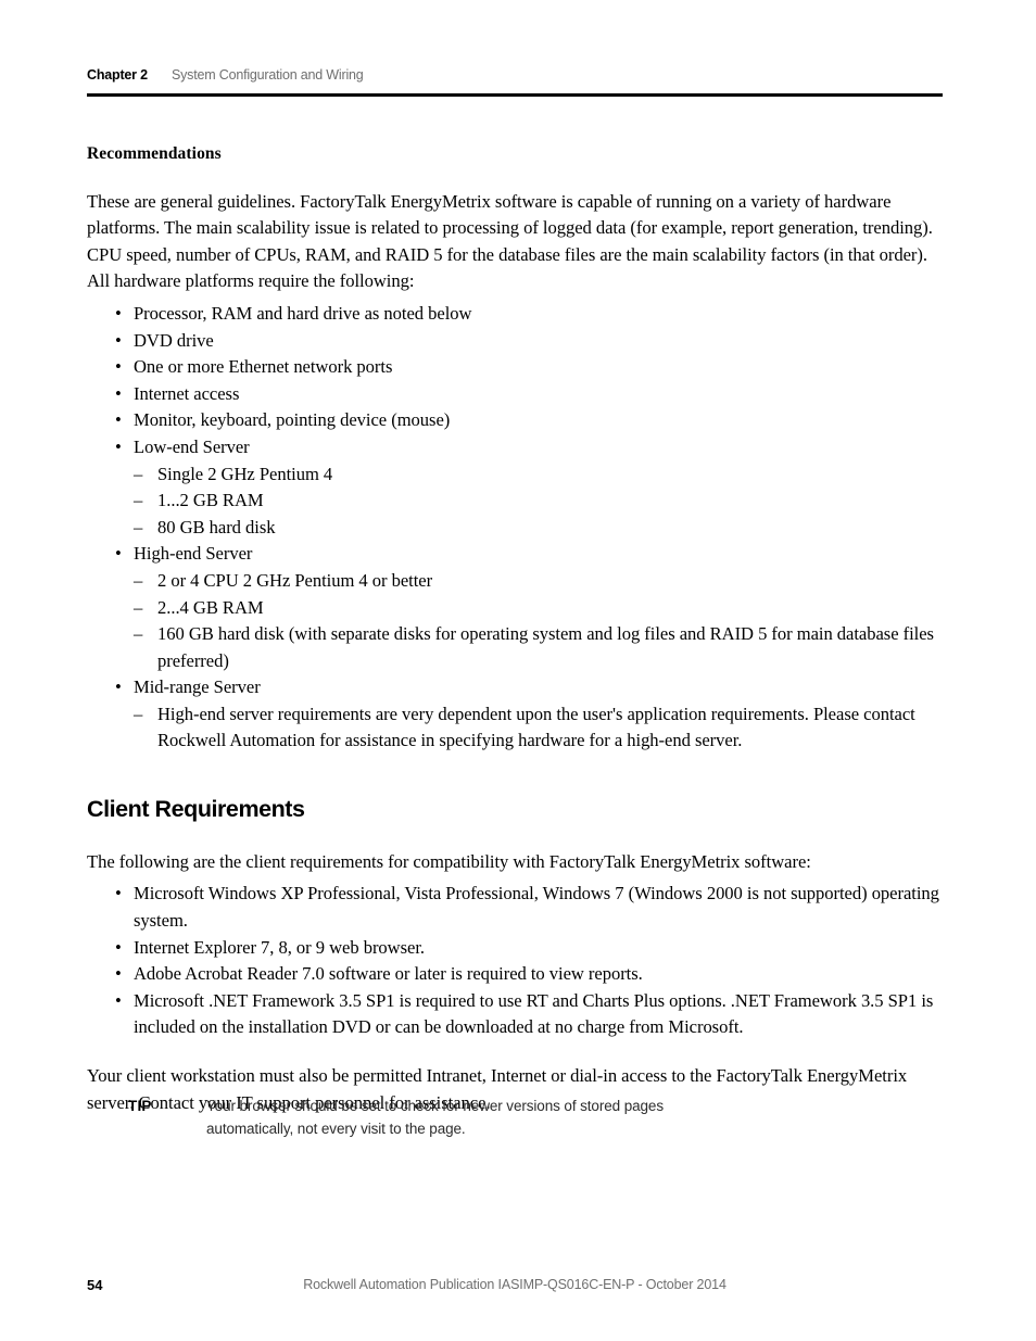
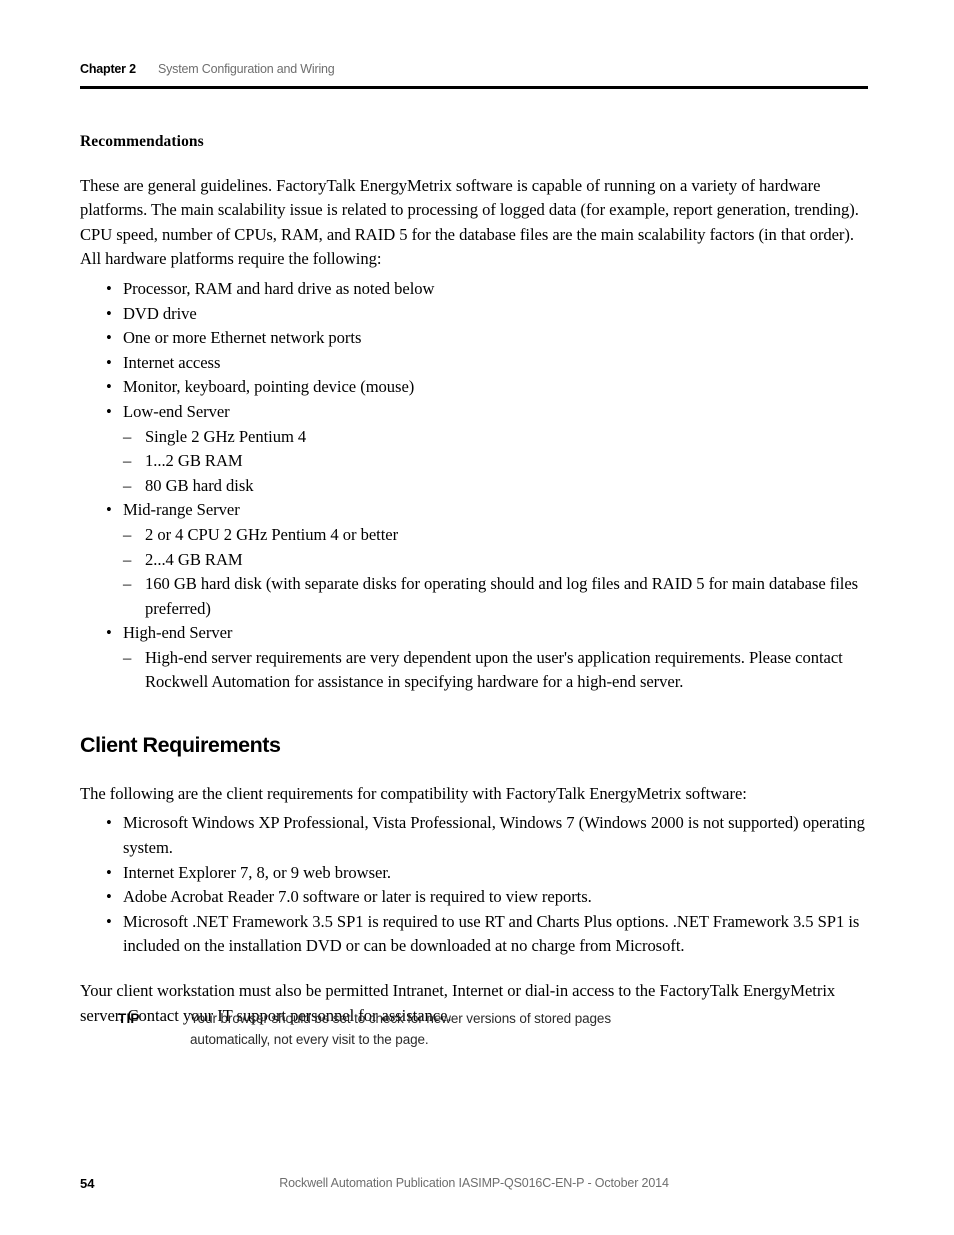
  Chapter 2
  System Configuration and Wiring
  Recommendations
  These are general guidelines. FactoryTalk EnergyMetrix software is capable of running on a variety of hardware platforms. The main scalability issue is related to processing of logged data (for example, report generation, trending). CPU speed, number of CPUs, RAM, and RAID 5 for the database files are the main scalability factors (in that order). All hardware platforms require the following:
  •
  Processor, RAM and hard drive as noted below
  •
  DVD drive
  •
  One or more Ethernet network ports
  •
  Internet access
  •
  Monitor, keyboard, pointing device (mouse)
  •
  Low-end Server
  –
  Single 2 GHz Pentium 4
  –
  1...2 GB RAM
  –
  80 GB hard disk
  •
- High-end Server
+ Mid-range Server
  –
  2 or 4 CPU 2 GHz Pentium 4 or better
  –
  2...4 GB RAM
  –
- 160 GB hard disk (with separate disks for operating system and log files and RAID 5 for main database files preferred)
+ 160 GB hard disk (with separate disks for operating should and log files and RAID 5 for main database files preferred)
  •
- Mid-range Server
+ High-end Server
  –
  High-end server requirements are very dependent upon the user's application requirements. Please contact Rockwell Automation for assistance in specifying hardware for a high-end server.
  Client Requirements
  The following are the client requirements for compatibility with FactoryTalk EnergyMetrix software:
  •
  Microsoft Windows XP Professional, Vista Professional, Windows 7 (Windows 2000 is not supported) operating system.
  •
  Internet Explorer 7, 8, or 9 web browser.
  •
  Adobe Acrobat Reader 7.0 software or later is required to view reports.
  •
  Microsoft .NET Framework 3.5 SP1 is required to use RT and Charts Plus options. .NET Framework 3.5 SP1 is included on the installation DVD or can be downloaded at no charge from Microsoft.
  Your client workstation must also be permitted Intranet, Internet or dial-in access to the FactoryTalk EnergyMetrix server. Contact your IT support personnel for assistance.
  TIP
  Your browser should be set to check for newer versions of stored pages automatically, not every visit to the page.
  54
  Rockwell Automation Publication IASIMP-QS016C-EN-P - October 2014
